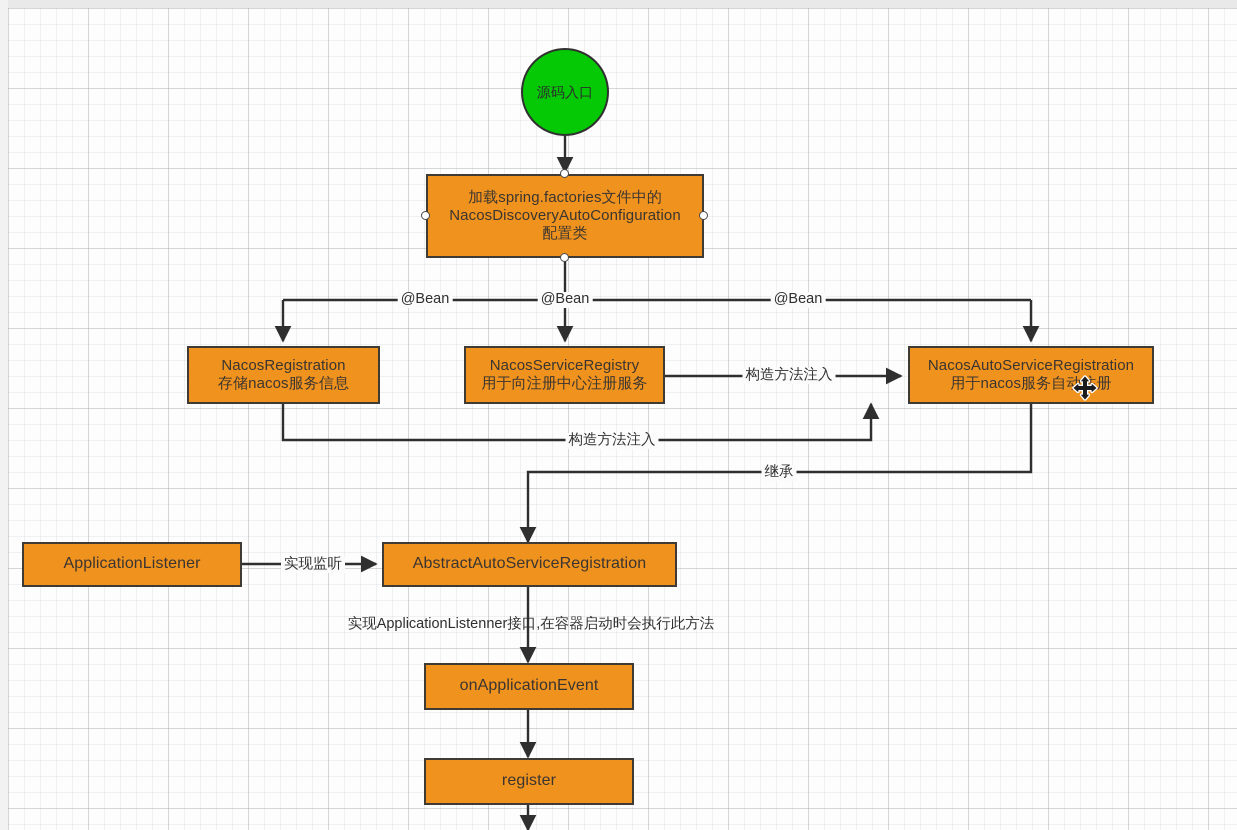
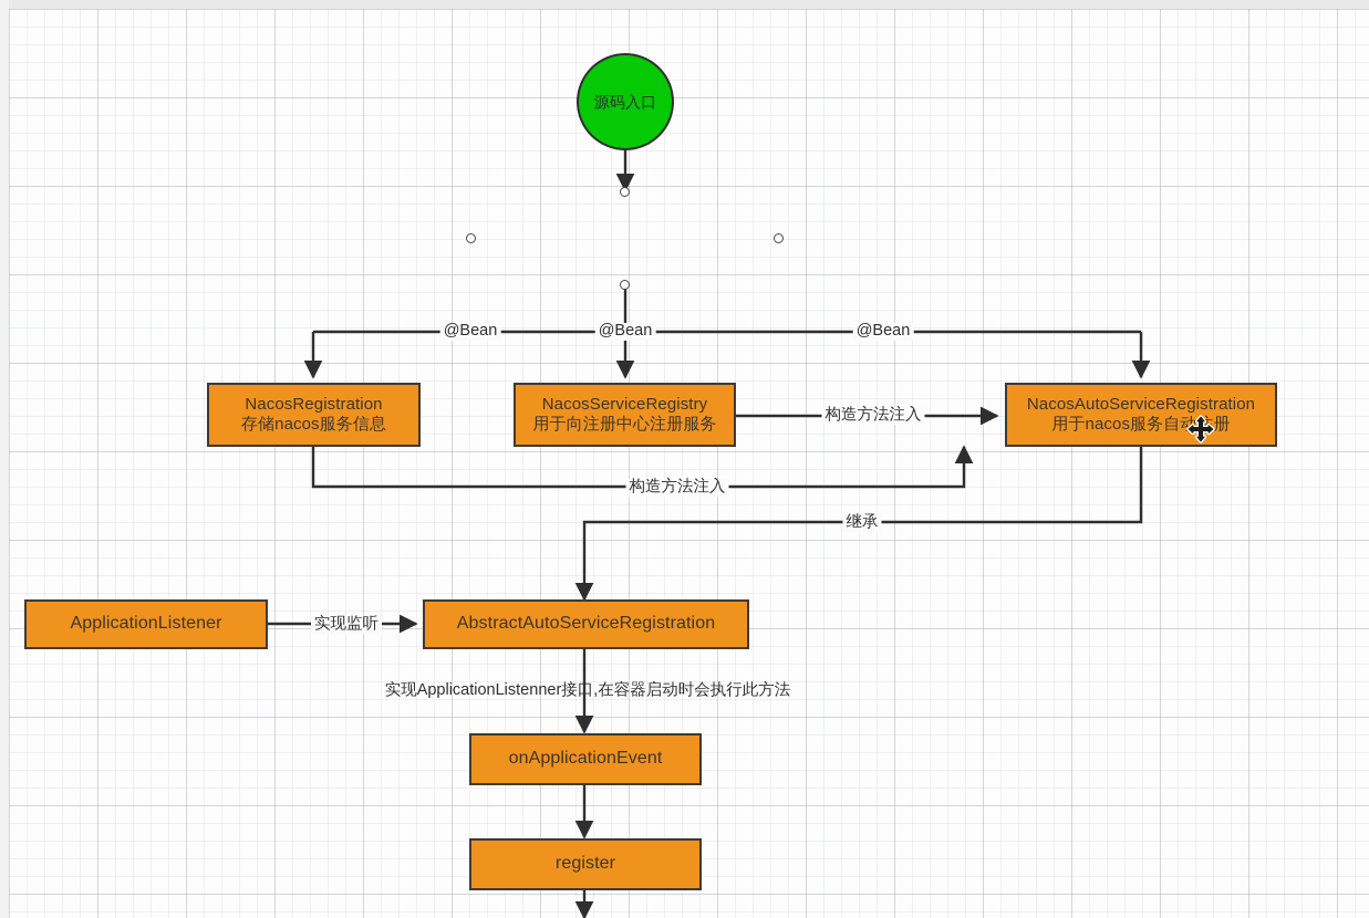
  @Bean
  @Bean
  @Bean
  构造方法注入
  构造方法注入
  继承
  实现监听
  实现ApplicationListenner接口,在容器启动时会执行此方法
  源码入口
- 加载spring.factories文件中的
- NacosDiscoveryAutoConfiguration
- 配置类
  NacosRegistration
  存储nacos服务信息
  NacosServiceRegistry
  用于向注册中心注册服务
  NacosAutoServiceRegistration
  用于nacos服务自动注册
  ApplicationListener
  AbstractAutoServiceRegistration
  onApplicationEvent
  register
